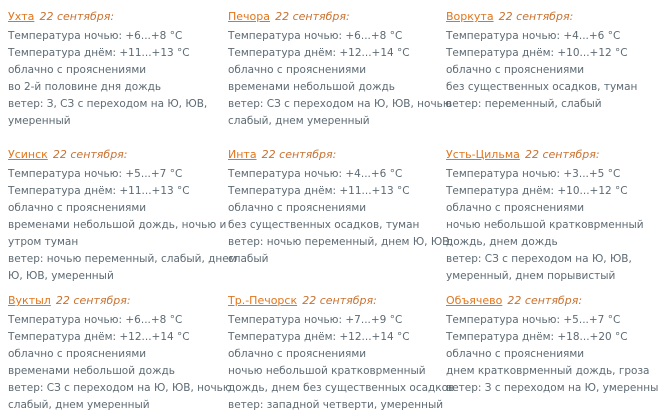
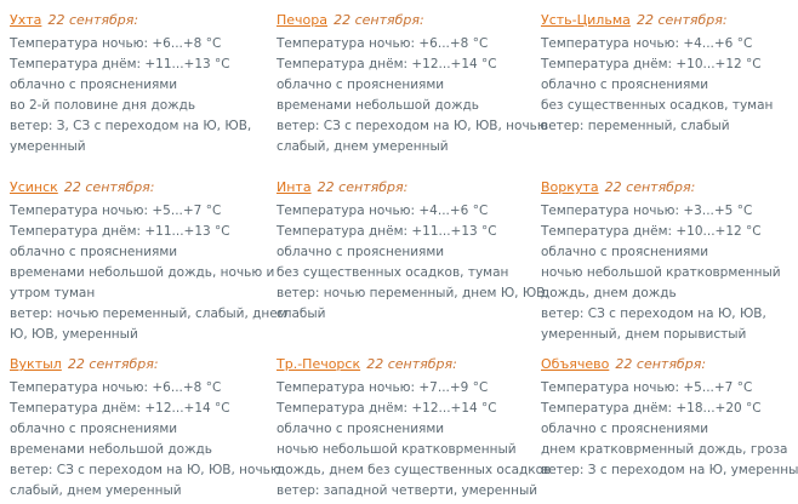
  Ухта 22 сентября:
  Температура ночью: +6...+8 °С
  Температура днём: +11...+13 °С
  облачно с прояснениями
  во 2-й половине дня дождь
  ветер: З, СЗ с переходом на Ю, ЮВ,
  умеренный
  Печора 22 сентября:
  Температура ночью: +6...+8 °С
  Температура днём: +12...+14 °С
  облачно с прояснениями
  временами небольшой дождь
  ветер: СЗ с переходом на Ю, ЮВ, ноч
  слабый, днем умеренный
- Воркута 22 сентября:
+ Усть-Цильма 22 сентября:
  Температура ночью: +4...+6 °С
  Температура днём: +10...+12 °С
  облачно с прояснениями
  без существенных осадков, туман
  ветер: переменный, слабый
  Усинск 22 сентября:
  Температура ночью: +5...+7 °С
  Температура днём: +11...+13 °С
  облачно с прояснениями
  временами небольшой дождь, ночью
  утром туман
  ветер: ночью переменный, слабый, дн
  Ю, ЮВ, умеренный
  Инта 22 сентября:
  Температура ночью: +4...+6 °С
  Температура днём: +11...+13 °С
  облачно с прояснениями
  без существенных осадков, туман
  ветер: ночью переменный, днем Ю, Ю
  слабый
- Усть-Цильма 22 сентября:
+ Воркута 22 сентября:
  Температура ночью: +3...+5 °С
  Температура днём: +10...+12 °С
  облачно с прояснениями
  ночью небольшой кратковрменный
  дождь, днем дождь
  ветер: СЗ с переходом на Ю, ЮВ,
  умеренный, днем порывистый
  Вуктыл 22 сентября:
  Температура ночью: +6...+8 °С
  Температура днём: +12...+14 °С
  облачно с прояснениями
  временами небольшой дождь
  ветер: СЗ с переходом на Ю, ЮВ, ноч
  слабый, днем умеренный
  Тр.-Печорск 22 сентября:
  Температура ночью: +7...+9 °С
  Температура днём: +12...+14 °С
  облачно с прояснениями
  ночью небольшой кратковрменный
  дождь, днем без существенных осад
  ветер: западной четверти, умеренны
  Объячево 22 сентября:
  Температура ночью: +5...+7 °С
  Температура днём: +18...+20 °С
  облачно с прояснениями
  днем кратковрменный дождь, гроза
  ветер: З с переходом на Ю, умеренны
